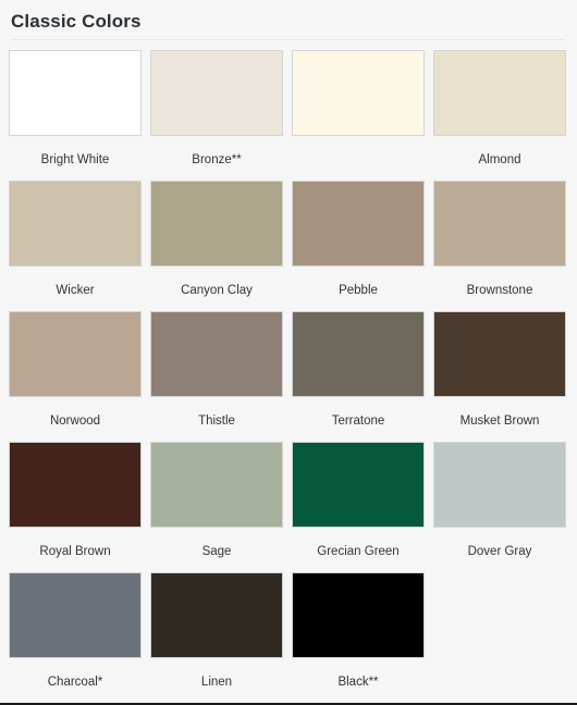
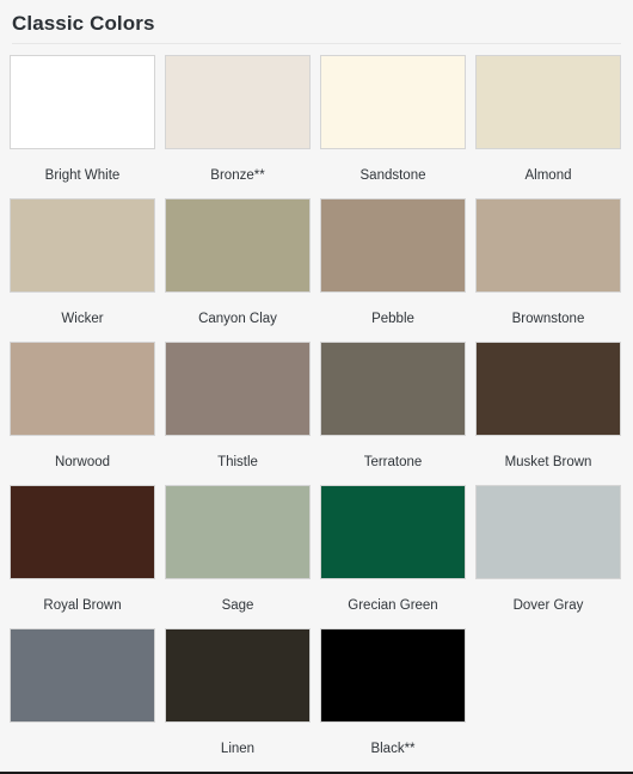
  Classic Colors
  Bright White
  Bronze**
+ Sandstone
  Almond
  Wicker
  Canyon Clay
  Pebble
  Brownstone
  Norwood
  Thistle
  Terratone
  Musket Brown
  Royal Brown
  Sage
  Grecian Green
  Dover Gray
- Charcoal*
  Linen
  Black**
